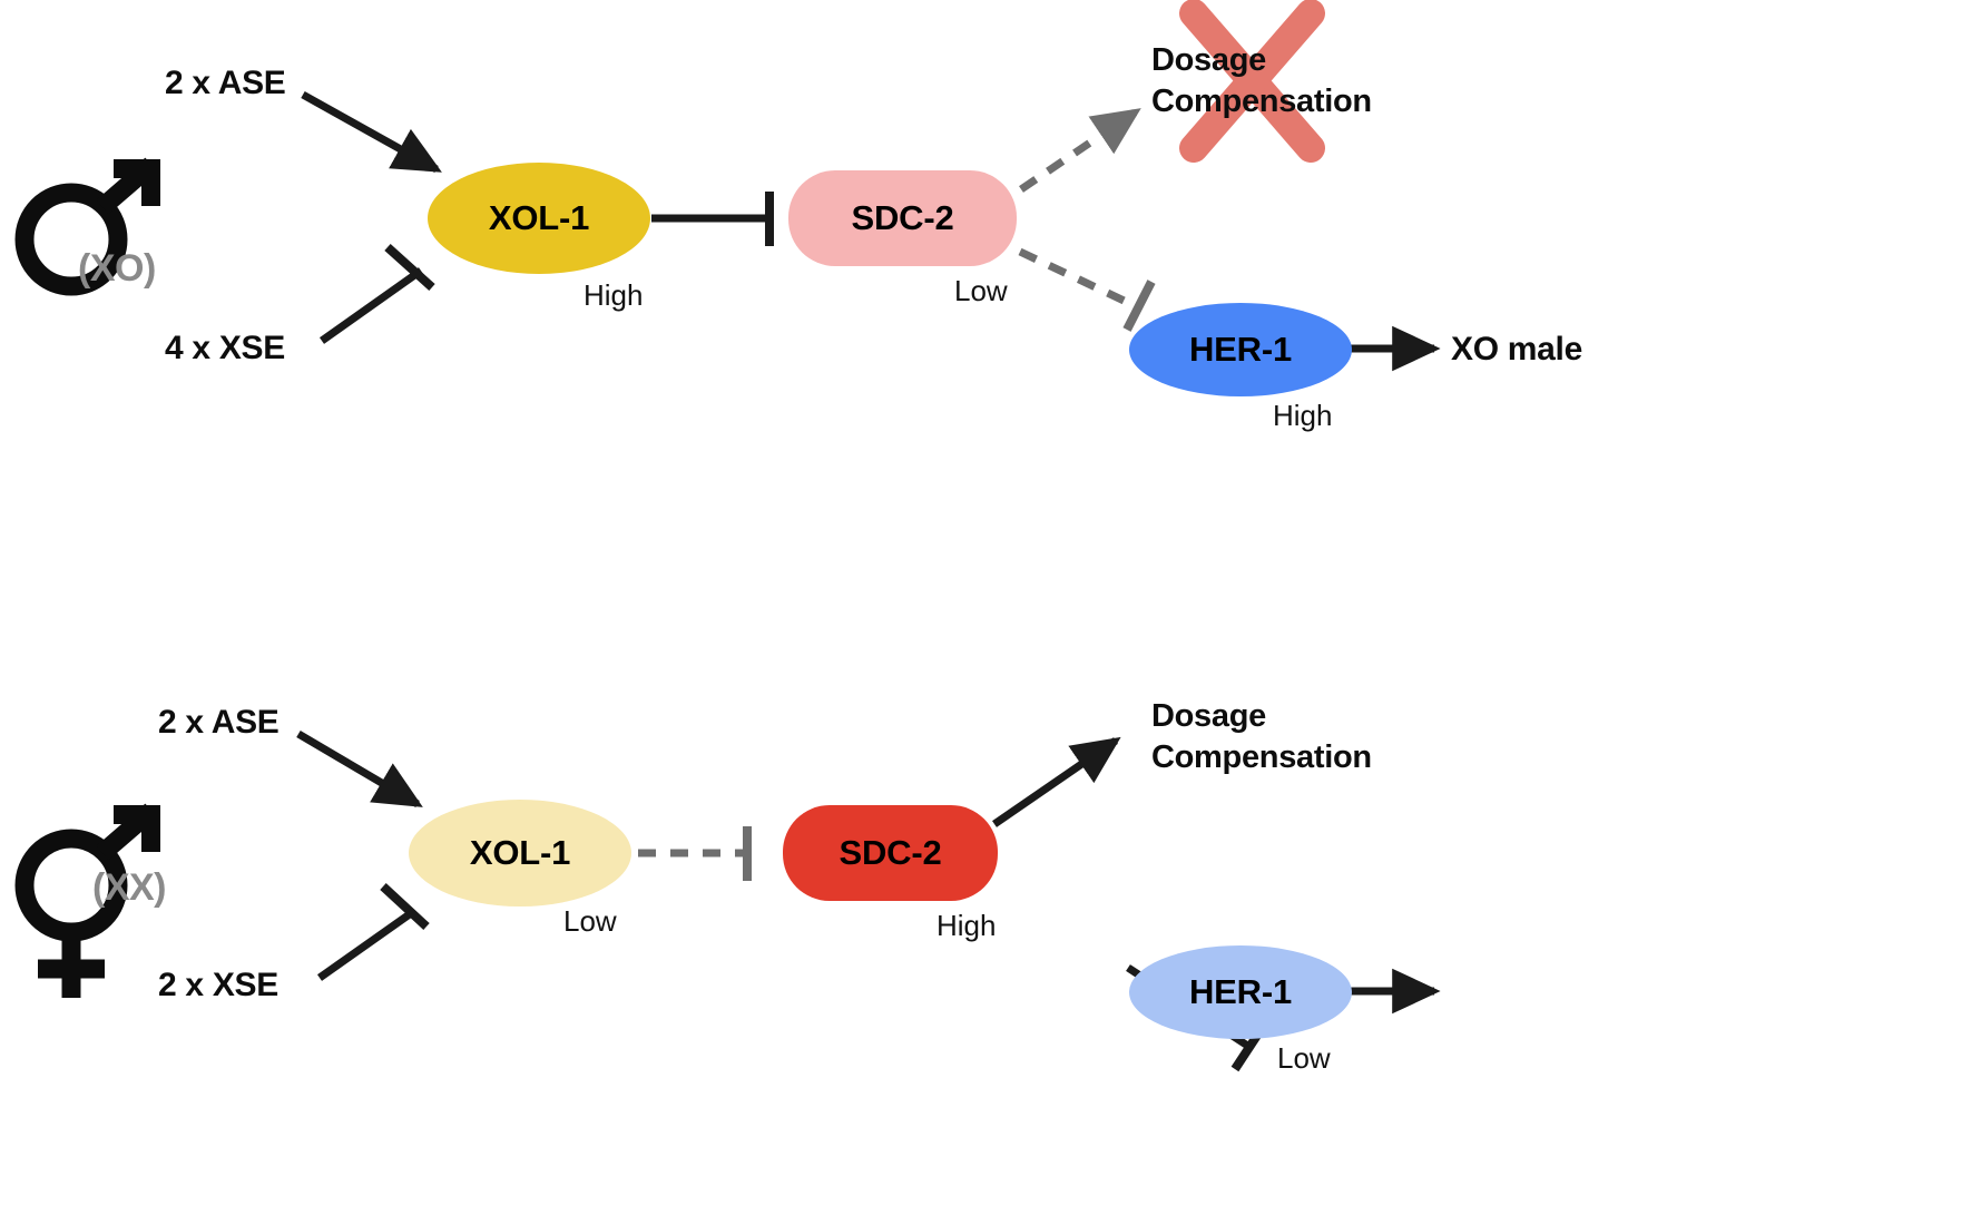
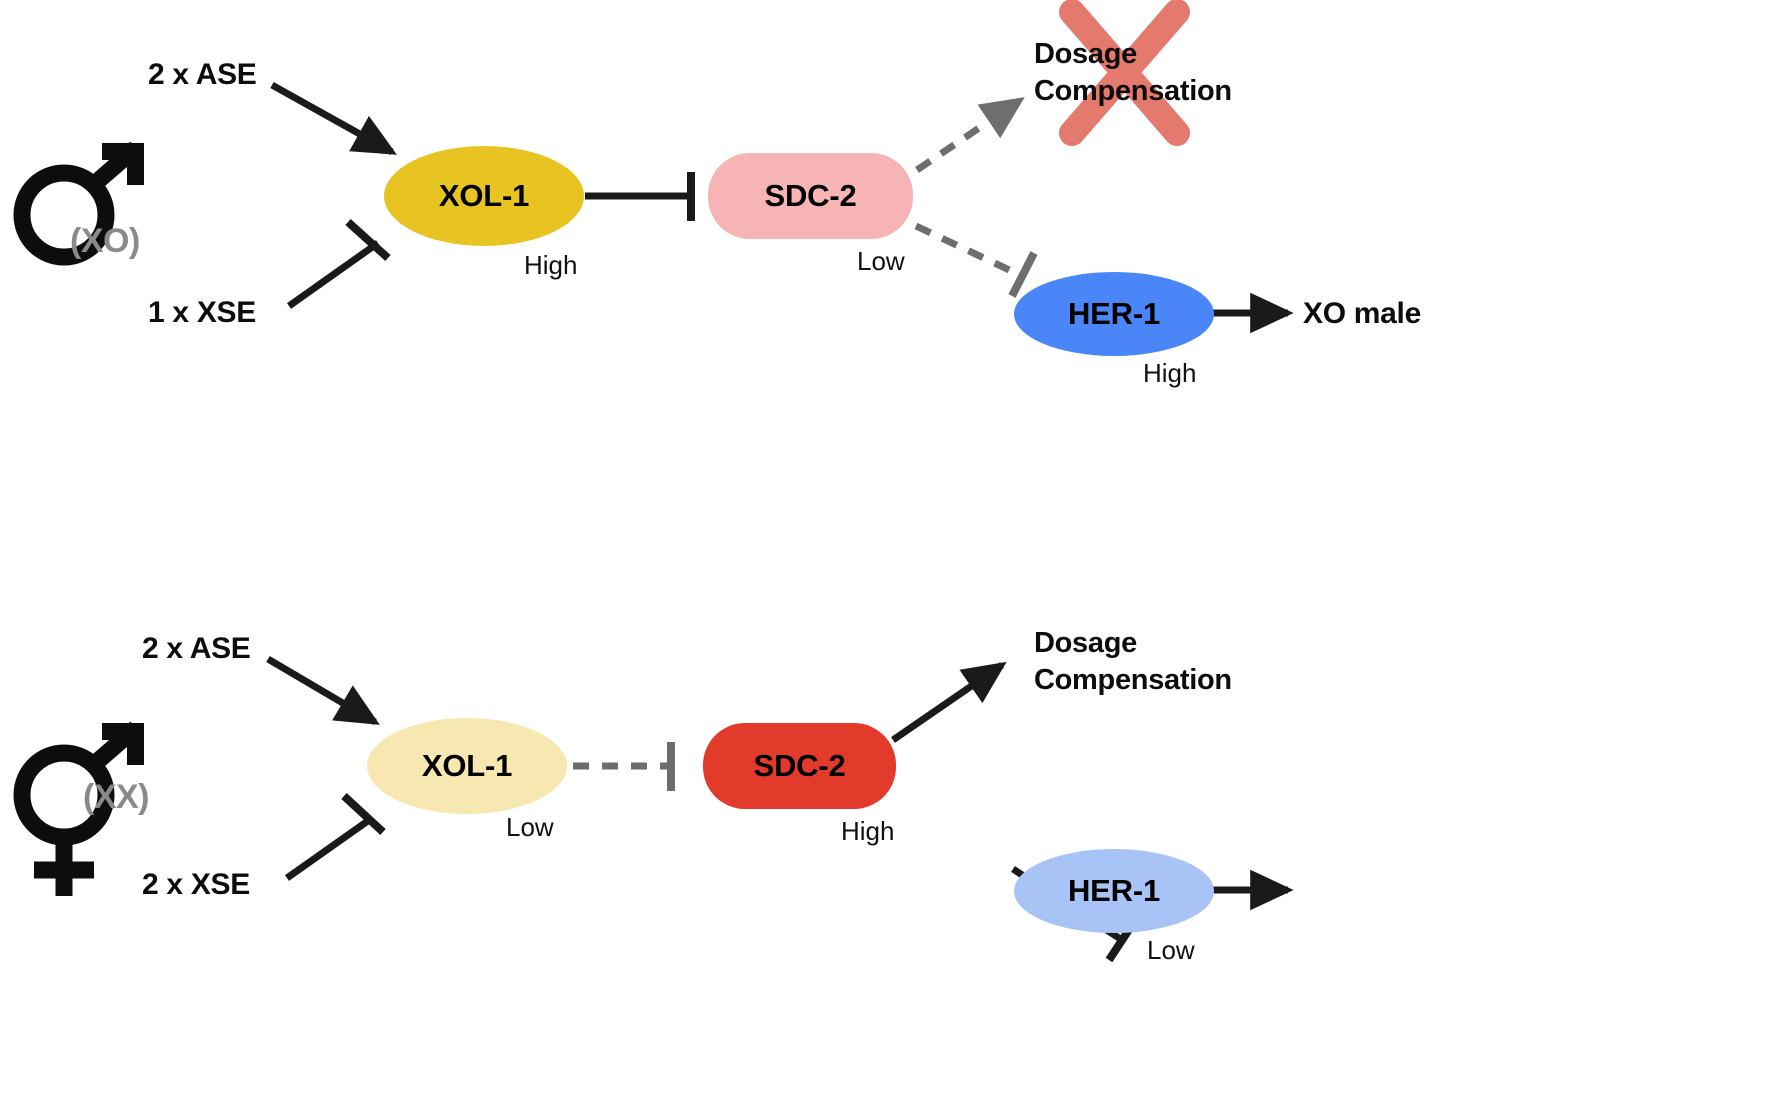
  (XO)
  2 x ASE
- 4 x XSE
+ 1 x XSE
  XOL-1
  High
  SDC-2
  Low
  HER-1
  High
  Dosage
  Compensation
  XO male
  (XX)
  2 x ASE
  2 x XSE
  XOL-1
  Low
  SDC-2
  High
  HER-1
  Low
  Dosage
  Compensation
